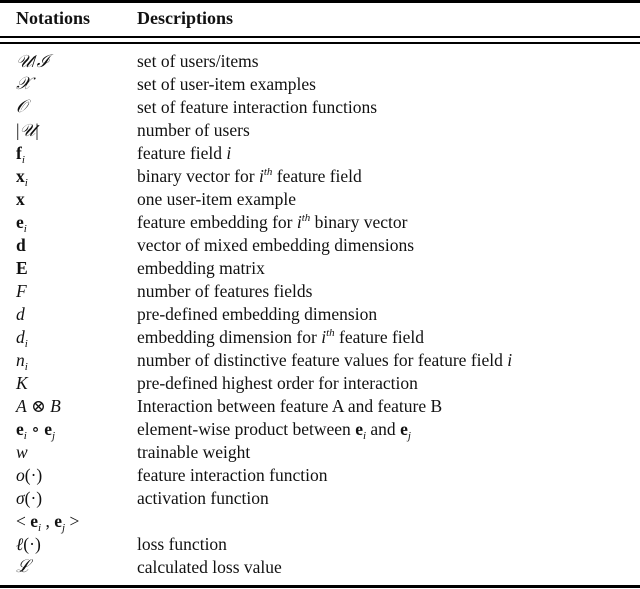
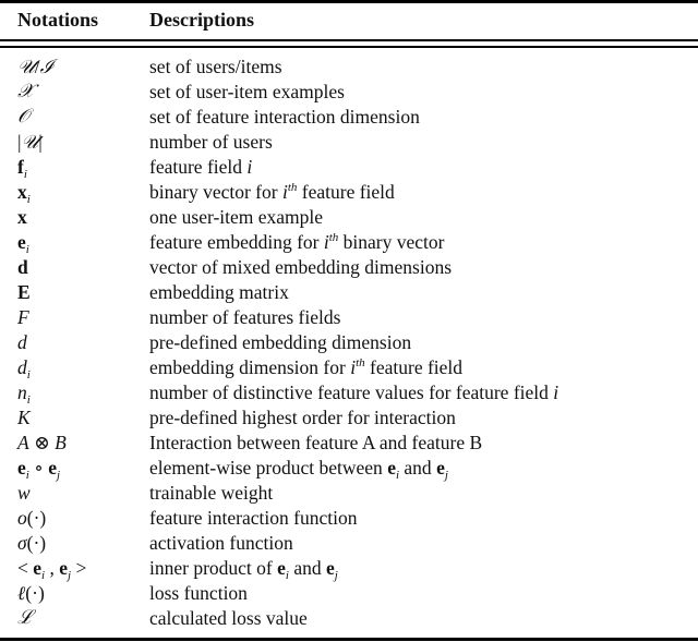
  Notations
  Descriptions
  𝒰/ℐ
  set of users/items
  𝒳
  set of user-item examples
  𝒪
- set of feature interaction functions
+ set of feature interaction dimension
  |𝒰|
  number of users
  fi
  feature field i
  xi
  binary vector for ith feature field
  x
  one user-item example
  ei
  feature embedding for ith binary vector
  d
  vector of mixed embedding dimensions
  E
  embedding matrix
  F
  number of features fields
  d
  pre-defined embedding dimension
  di
  embedding dimension for ith feature field
  ni
  number of distinctive feature values for feature field i
  K
  pre-defined highest order for interaction
  A ⊗ B
  Interaction between feature A and feature B
  ei ∘ ej
  element-wise product between ei and ej
  w
  trainable weight
  o(·)
  feature interaction function
  σ(·)
  activation function
  < ei , ej >
+ inner product of ei and ej
  ℓ(·)
  loss function
  ℒ
  calculated loss value
